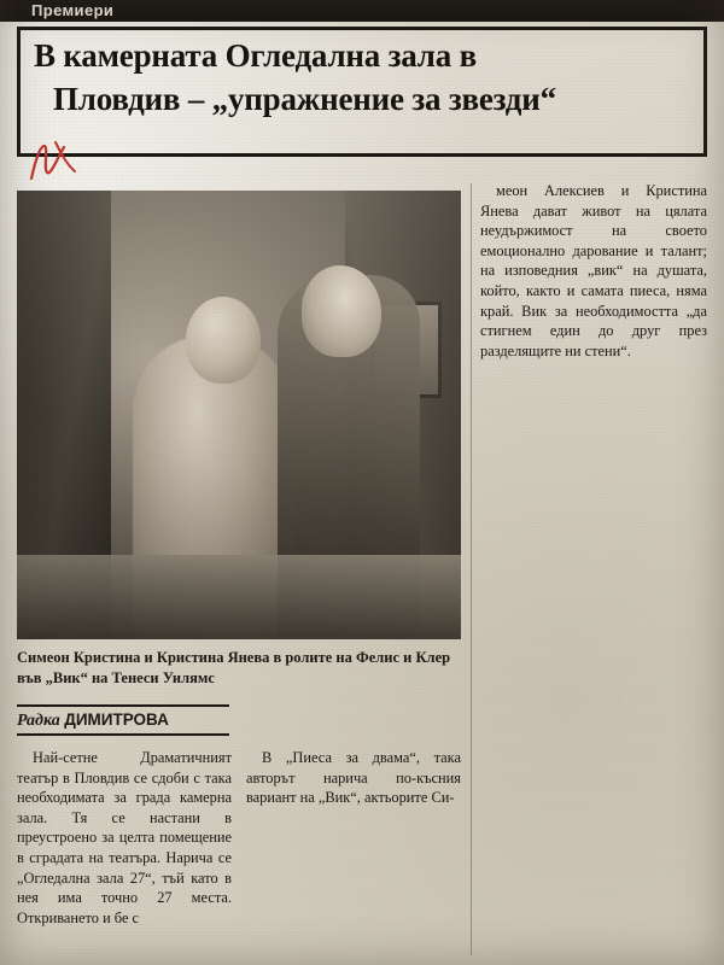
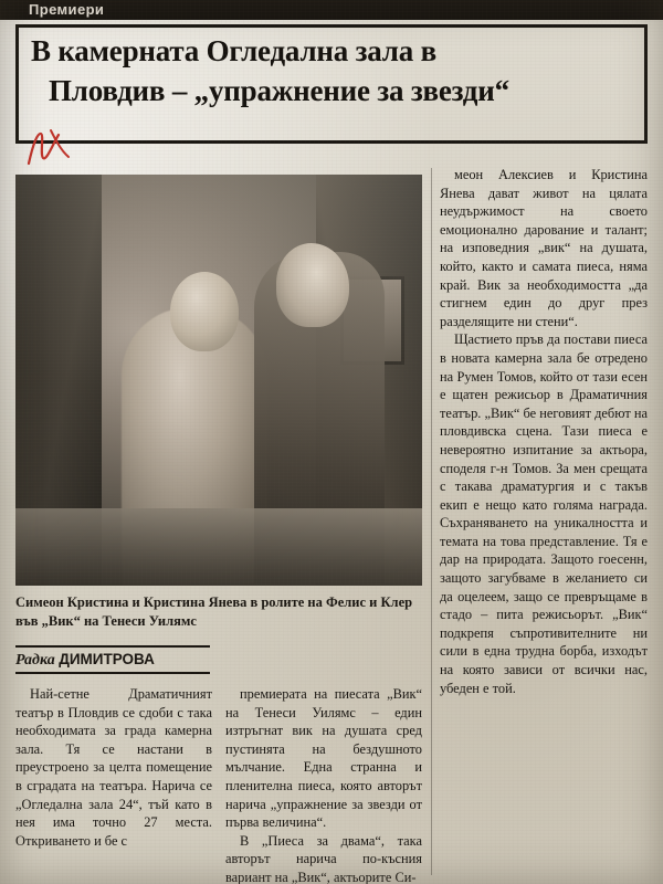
  Премиери
  В камерната Огледална зала в
  Пловдив – „упражнение за звезди“
  Симеон Кристина и Кристина Янева в ролите на Фелис и Клер във „Вик“ на Тенеси Уилямс
  Радка ДИМИТРОВА
- Най-сетне Драматичният театър в Пловдив се сдоби с така необходимата за града камерна зала. Тя се настани в преустроено за целта помещение в сградата на театъра. Нарича се „Огледална зала 27“, тъй като в нея има точно 27 места. Откриването и бе с
+ Най-сетне Драматичният театър в Пловдив се сдоби с така необходимата за града камерна зала. Тя се настани в преустроено за целта помещение в сградата на театъра. Нарича се „Огледална зала 24“, тъй като в нея има точно 27 места. Откриването и бе с
+ премиерата на пиесата „Вик“ на Тенеси Уилямс – един изтръгнат вик на душата сред пустинята на бездушното мълчание. Една странна и пленителна пиеса, която авторът нарича „упражнение за звезди от първа величина“.
  В „Пиеса за двама“, така авторът нарича по-късния вариант на „Вик“, актьорите Си-
  меон Алексиев и Кристина Янева дават живот на цялата неудържимост на своето емоционално дарование и талант; на изповедния „вик“ на душата, който, както и самата пиеса, няма край. Вик за необходимостта „да стигнем един до друг през разделящите ни стени“.
+ Щастието пръв да постави пиеса в новата камерна зала бе отредено на Румен Томов, който от тази есен е щатен режисьор в Драматичния театър. „Вик“ бе неговият дебют на пловдивска сцена. Тази пиеса е невероятно изпитание за актьора, споделя г-н Томов. За мен срещата с такава драматургия и с такъв екип е нещо като голяма награда. Съхраняването на уникалността и темата на това представление. Тя е дар на природата. Защото гоесенн, защото загубваме в желанието си да оцелеем, защо се превръщаме в стадо – пита режисьорът. „Вик“ подкрепя съпротивителните ни сили в една трудна борба, изходът на която зависи от всички нас, убеден е той.
